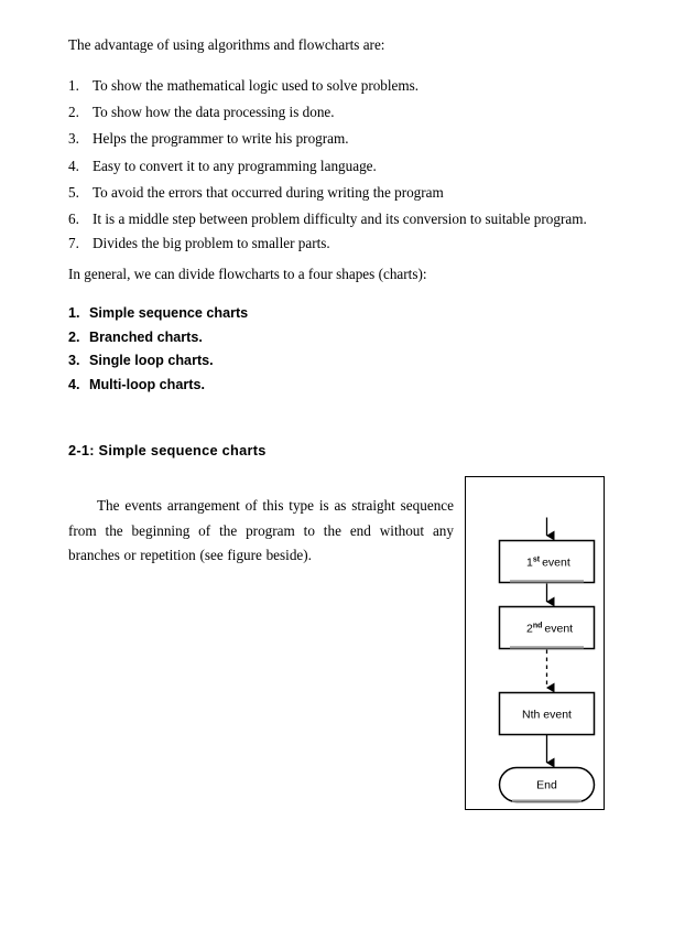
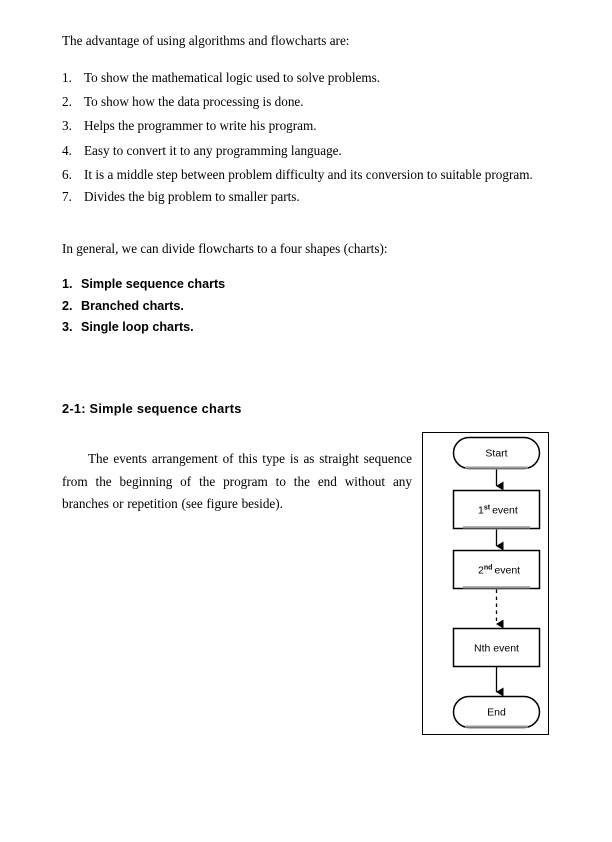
  The advantage of using algorithms and flowcharts are:
  1. To show the mathematical logic used to solve problems.
  2. To show how the data processing is done.
  3. Helps the programmer to write his program.
  4. Easy to convert it to any programming language.
- 5. To avoid the errors that occurred during writing the program
  6. It is a middle step between problem difficulty and its conversion to suitable program.
  7. Divides the big problem to smaller parts.
  In general, we can divide flowcharts to a four shapes (charts):
  1. Simple sequence charts
  2. Branched charts.
  3. Single loop charts.
- 4. Multi-loop charts.
  2-1: Simple sequence charts
  The events arrangement of this type is as straight sequence from the beginning of the program to the end without any branches or repetition (see figure beside).
+ Start
  1 event
  2 event
  Nth event
  End
